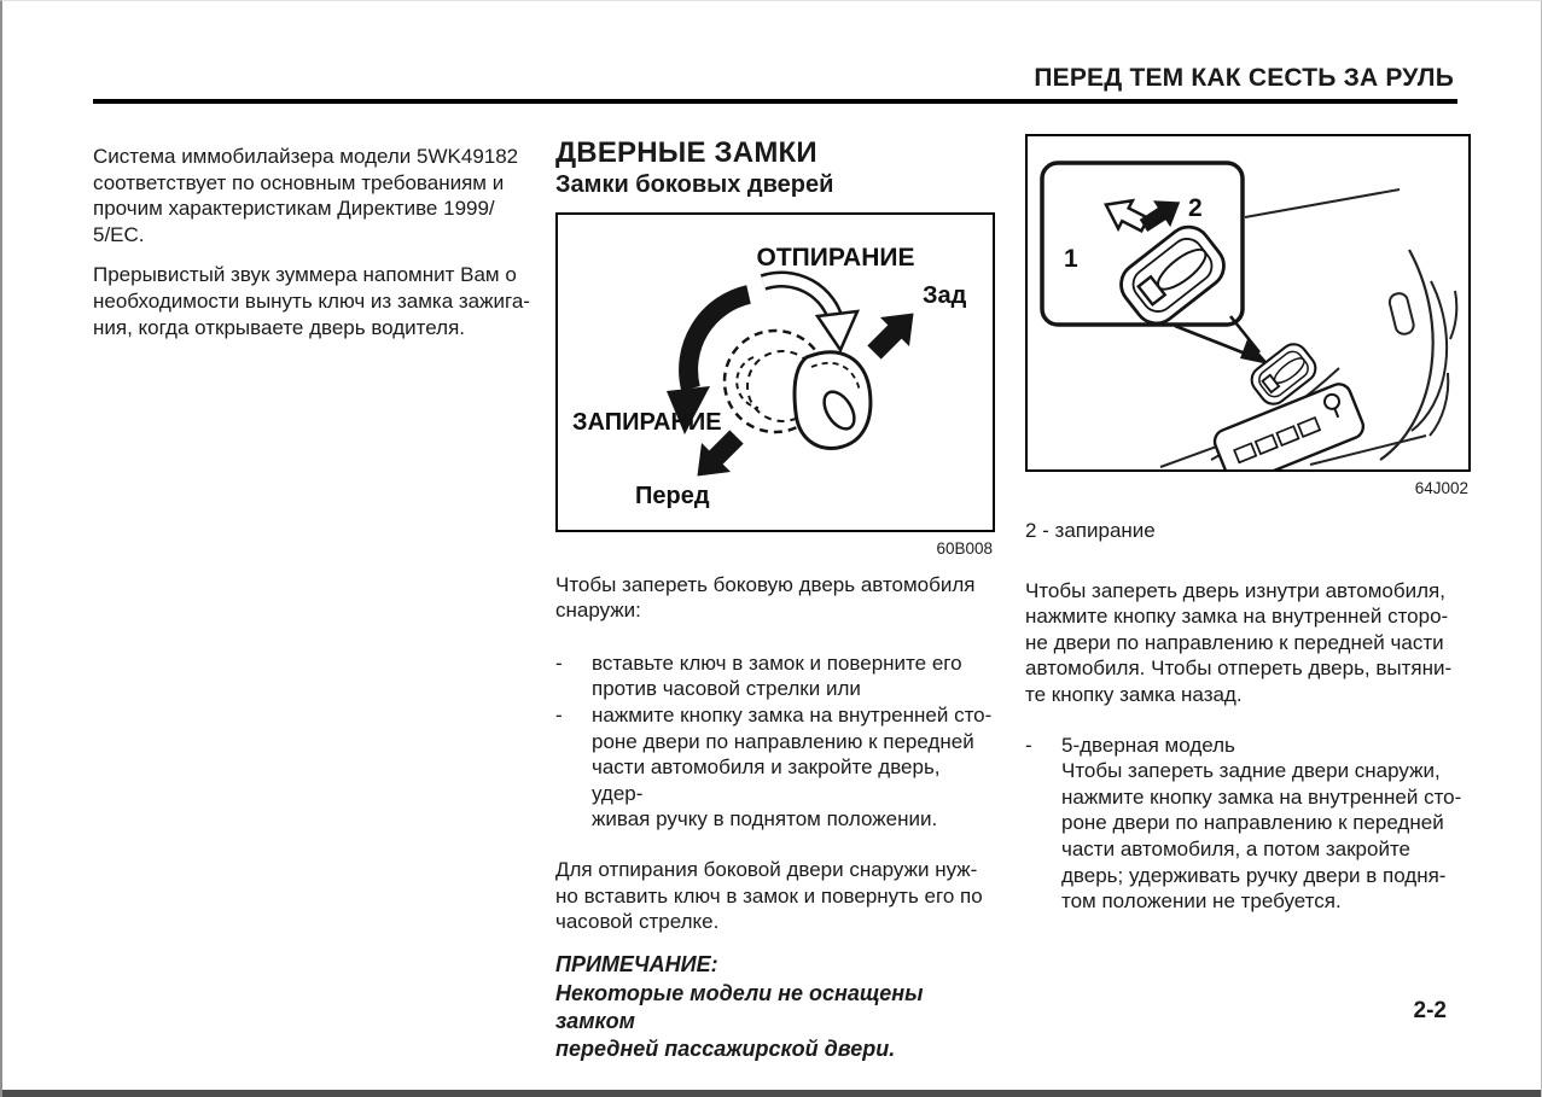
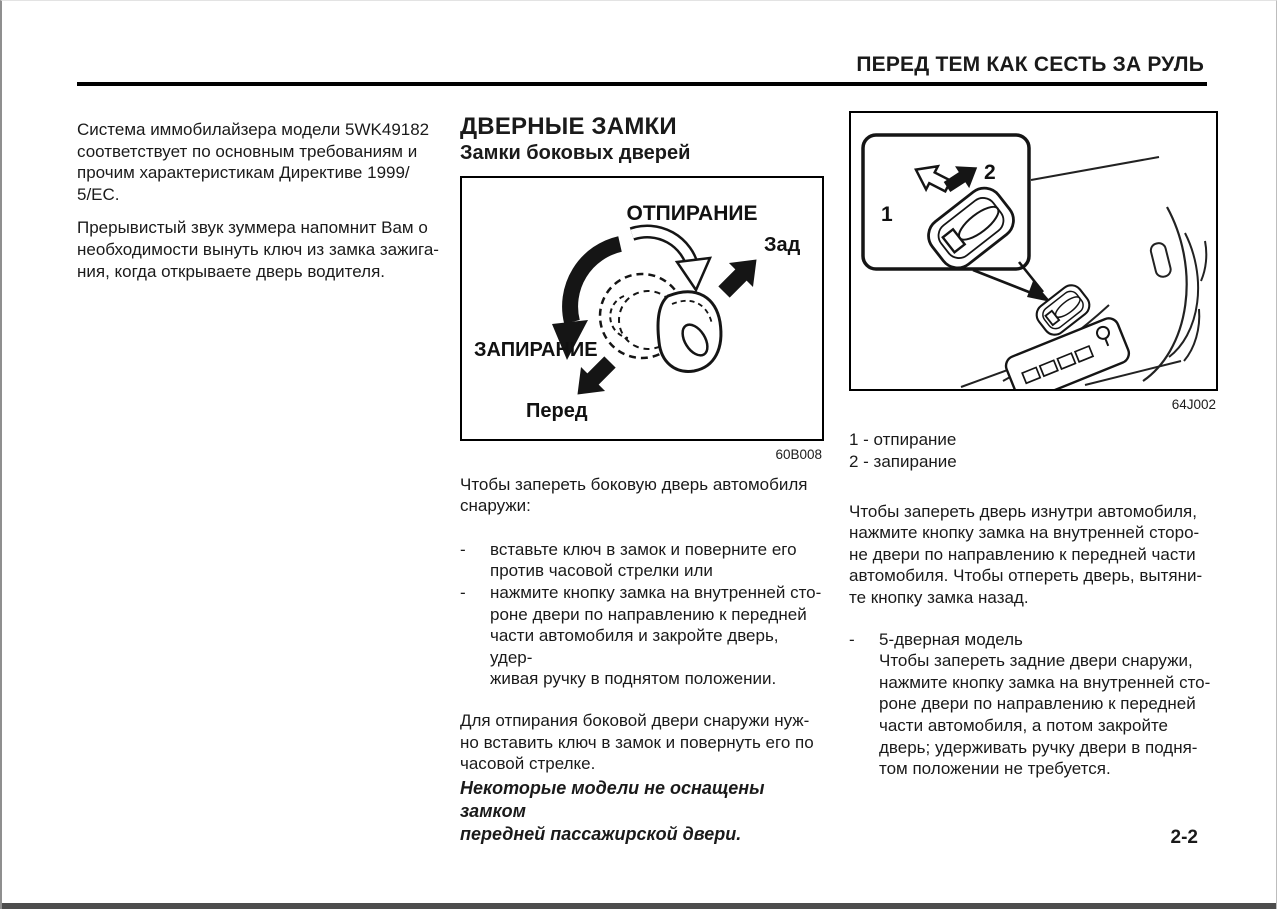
  ПЕРЕД ТЕМ КАК СЕСТЬ ЗА РУЛЬ
  Система иммобилайзера модели 5WK49182
  соответствует по основным требованиям и
  прочим характеристикам Директиве 1999/
  5/EC.
  Прерывистый звук зуммера напомнит Вам о
  необходимости вынуть ключ из замка зажига-
  ния, когда открываете дверь водителя.
  ДВЕРНЫЕ ЗАМКИ
  Замки боковых дверей
  ОТПИРАНИЕ
  Зад
  ЗАПИРАНИЕ
  Перед
  60B008
  Чтобы запереть боковую дверь автомобиля
  снаружи:
  -
  вставьте ключ в замок и поверните его
  против часовой стрелки или
  -
  нажмите кнопку замка на внутренней сто-
  роне двери по направлению к передней
  части автомобиля и закройте дверь, удер-
  живая ручку в поднятом положении.
  Для отпирания боковой двери снаружи нуж-
  но вставить ключ в замок и повернуть его по
  часовой стрелке.
- ПРИМЕЧАНИЕ:
  Некоторые модели не оснащены замком
  передней пассажирской двери.
  1
  2
  64J002
+ 1 - отпирание
  2 - запирание
  Чтобы запереть дверь изнутри автомобиля,
  нажмите кнопку замка на внутренней сторо-
  не двери по направлению к передней части
  автомобиля. Чтобы отпереть дверь, вытяни-
  те кнопку замка назад.
  -
  5-дверная модель
  Чтобы запереть задние двери снаружи,
  нажмите кнопку замка на внутренней сто-
  роне двери по направлению к передней
  части автомобиля, а потом закройте
  дверь; удерживать ручку двери в подня-
  том положении не требуется.
  2-2
